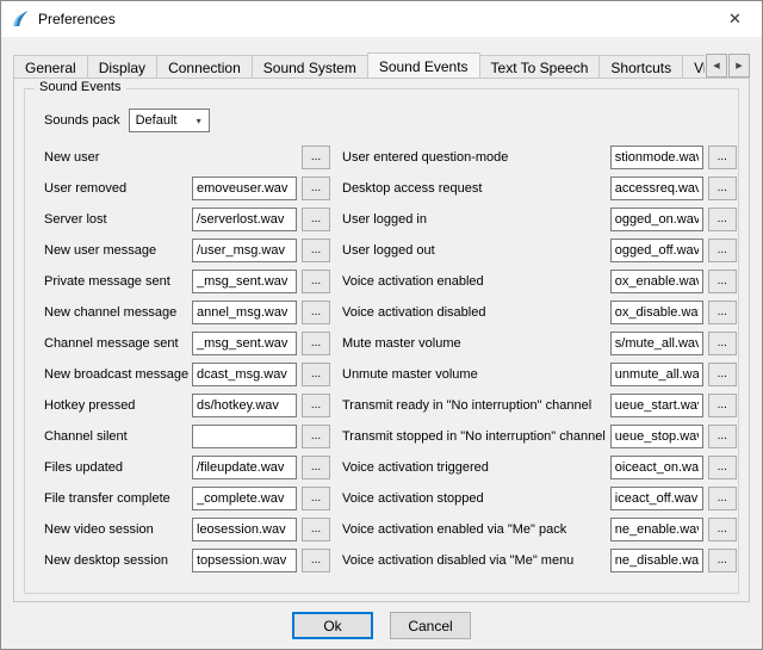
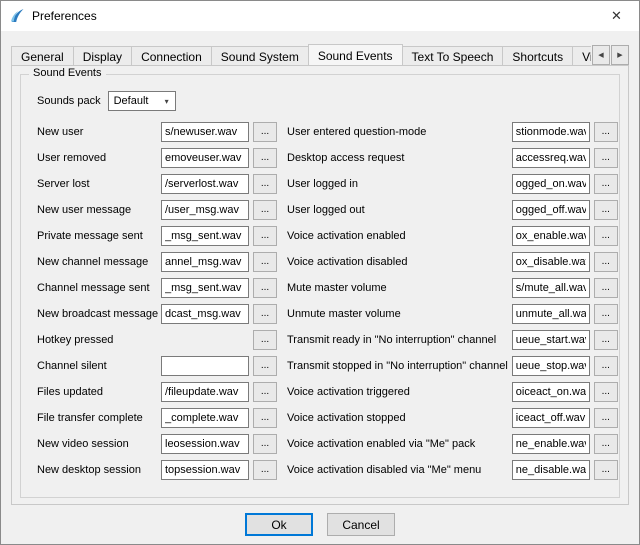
  Preferences
  ✕
  General
  Display
  Connection
  Sound System
  Sound Events
  Text To Speech
  Shortcuts
  Sound Events
  Sounds pack
  Default
  ▾
  New user
+ s/newuser.wav
  ...
  User removed
  emoveuser.wav
  ...
  Server lost
  /serverlost.wav
  ...
  New user message
  /user_msg.wav
  ...
  Private message sent
  _msg_sent.wav
  ...
  New channel message
  annel_msg.wav
  ...
  Channel message sent
  _msg_sent.wav
  ...
  New broadcast message
  dcast_msg.wav
  ...
  Hotkey pressed
- ds/hotkey.wav
  ...
  Channel silent
  ...
  Files updated
  /fileupdate.wav
  ...
  File transfer complete
  _complete.wav
  ...
  New video session
  leosession.wav
  ...
  New desktop session
  topsession.wav
  ...
  User entered question-mode
  stionmode.wa
  ...
  Desktop access request
  accessreq.wa
  ...
  User logged in
  ogged_on.wav
  ...
  User logged out
  ogged_off.wav
  ...
  Voice activation enabled
  ox_enable.wa
  ...
  Voice activation disabled
  ox_disable.wa
  ...
  Mute master volume
  s/mute_all.wa
  ...
  Unmute master volume
  unmute_all.wa
  ...
  Transmit ready in "No interruption" channel
  ueue_start.wa
  ...
  Transmit stopped in "No interruption" channel
  ueue_stop.wa
  ...
  Voice activation triggered
  oiceact_on.wa
  ...
  Voice activation stopped
  iceact_off.wav
  ...
  Voice activation enabled via "Me" pack
  ne_enable.wa
  ...
  Voice activation disabled via "Me" menu
  ne_disable.wa
  ...
  Ok
  Cancel
